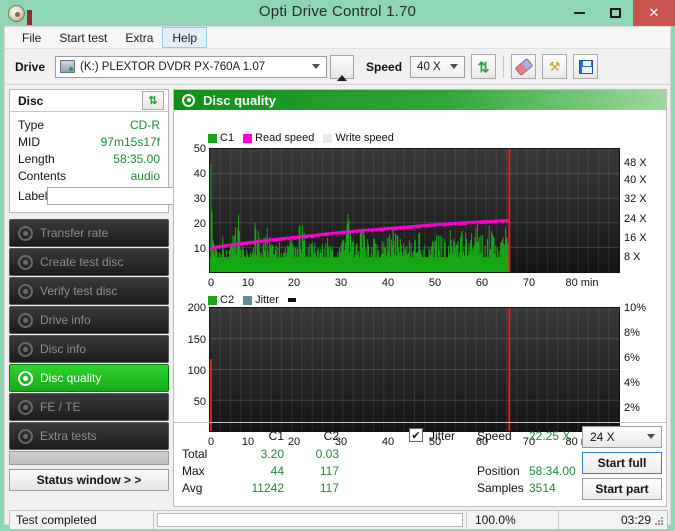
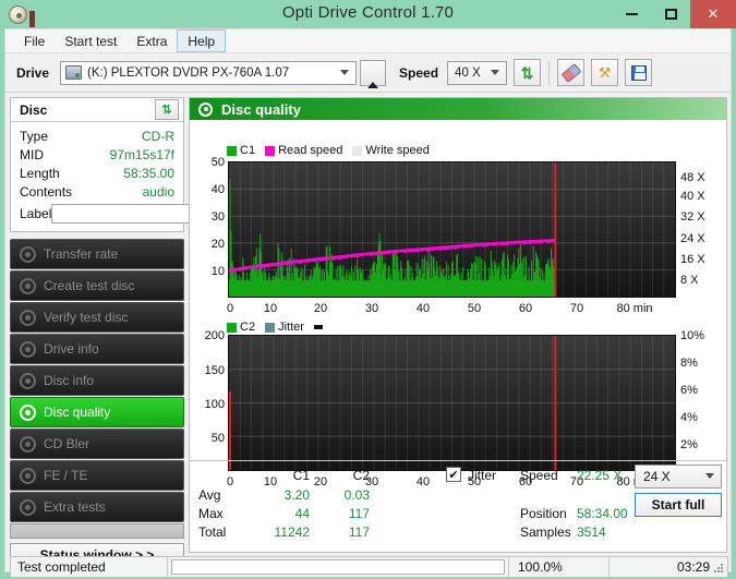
  Opti Drive Control 1.70
  ✕
  File
  Start test
  Extra
  Help
  Drive
  (K:) PLEXTOR DVDR PX-760A 1.07
  Speed
  40 X
  ⇅
  ⚒
  Disc
  ⇅
  Type
  CD-R
  MID
  97m15s17f
  Length
  58:35.00
  Contents
  audio
  Label
  Transfer rate
  Create test disc
  Verify test disc
  Drive info
  Disc info
  Disc quality
+ CD Bler
  FE / TE
  Extra tests
  Status window > >
  Disc quality
  C1
  Read speed
  Write speed
  50
  40
  30
  20
  10
  48 X
  40 X
  32 X
  24 X
  16 X
  8 X
  0
  10
  20
  30
  40
  50
  60
  70
  80 min
  C2
  Jitter
  200
  150
  100
  50
  10%
  8%
  6%
  4%
  2%
  0
  10
  20
  30
  40
  50
  60
  70
  C1
  C2
- Total
+ Avg
  3.20
  0.03
  Max
  44
  117
- Avg
+ Total
  11242
  117
  ✔
  Jitter
  Speed
  22.25 X
  Position
  58:34.00
  Samples
  3514
  24 X
  Start full
- Start part
  Test completed
  100.0%
  03:29
